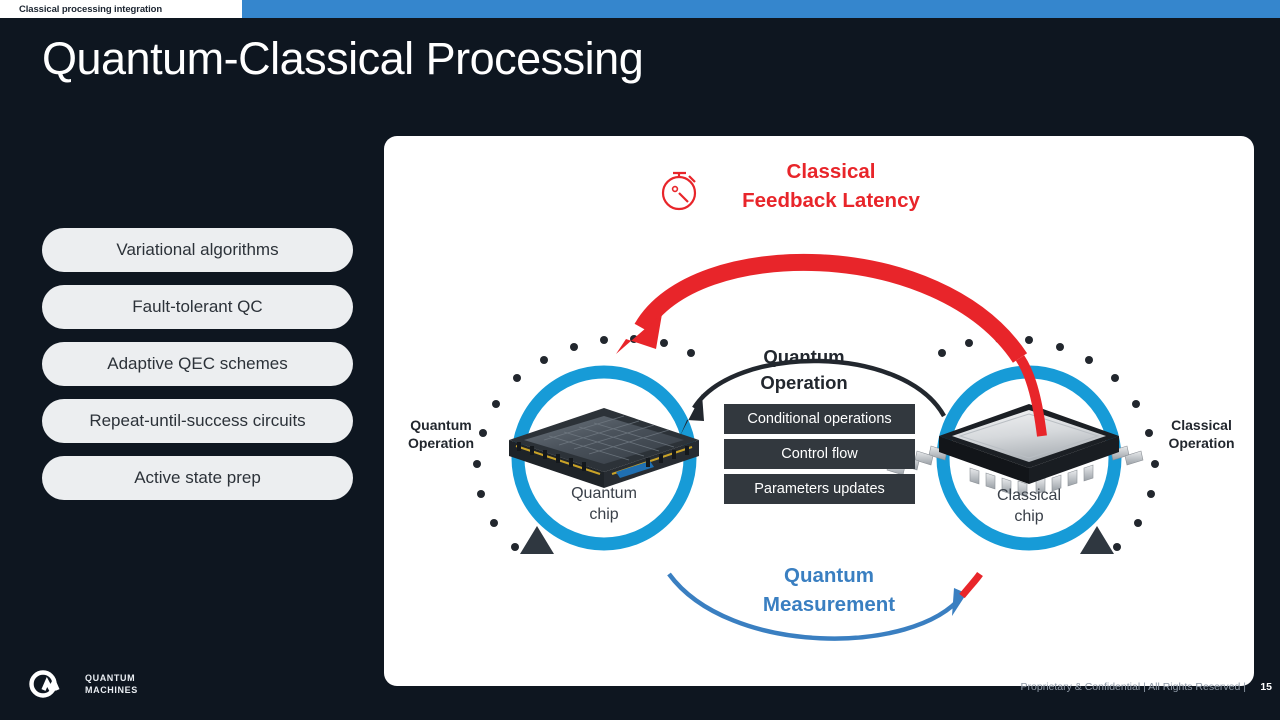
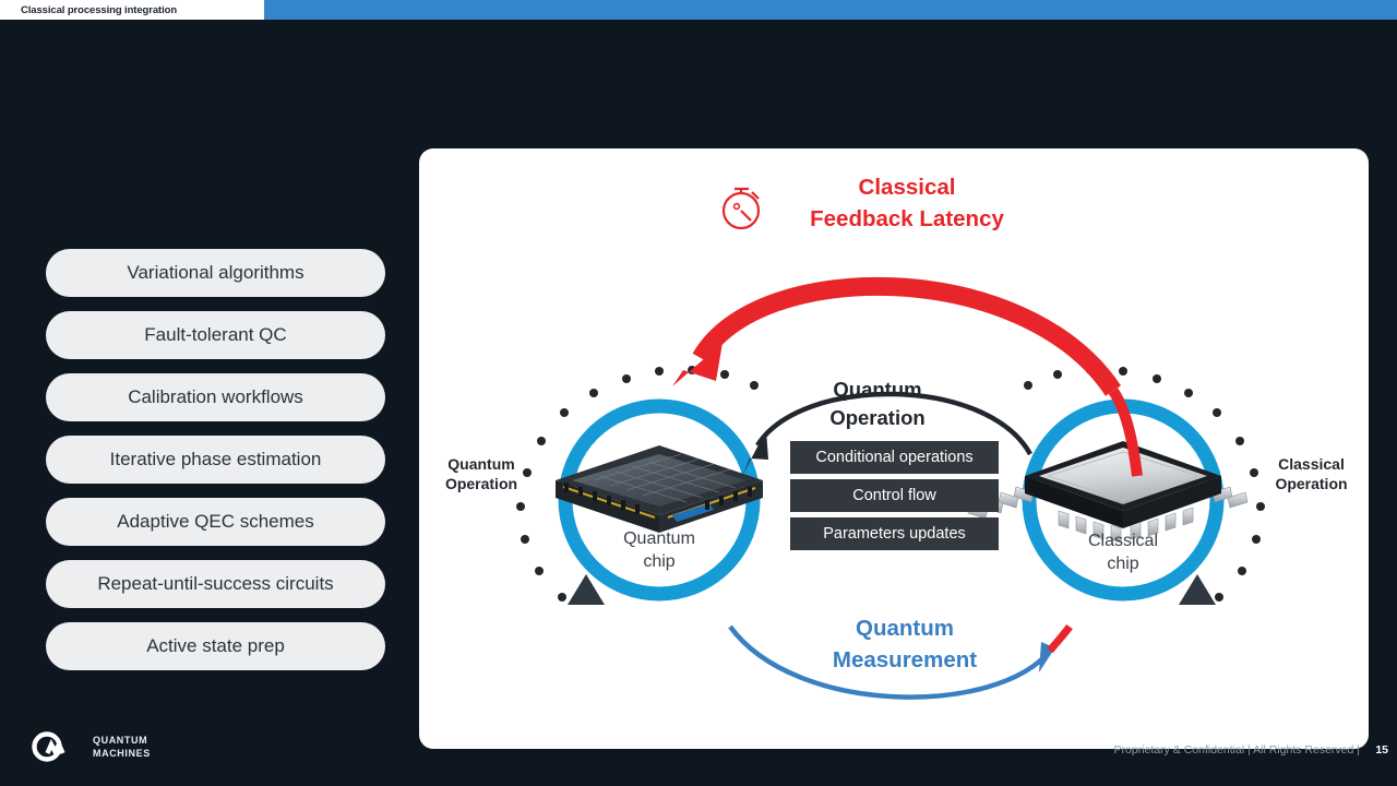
  Classical processing integration
- Quantum-Classical Processing
  Variational algorithms
  Fault-tolerant QC
+ Calibration workflows
+ Iterative phase estimation
  Adaptive QEC schemes
  Repeat-until-success circuits
  Active state prep
  Classical
  Feedback Latency
  Quantum
  Operation
  Conditional operations
  Control flow
  Parameters updates
  Quantum
  Measurement
  Quantum
  Operation
  Classical
  Operation
  Quantum
  chip
  Classical
  chip
  QUANTUM
  MACHINES
  Proprietary & Confidential | All Rights Reserved |
  15
